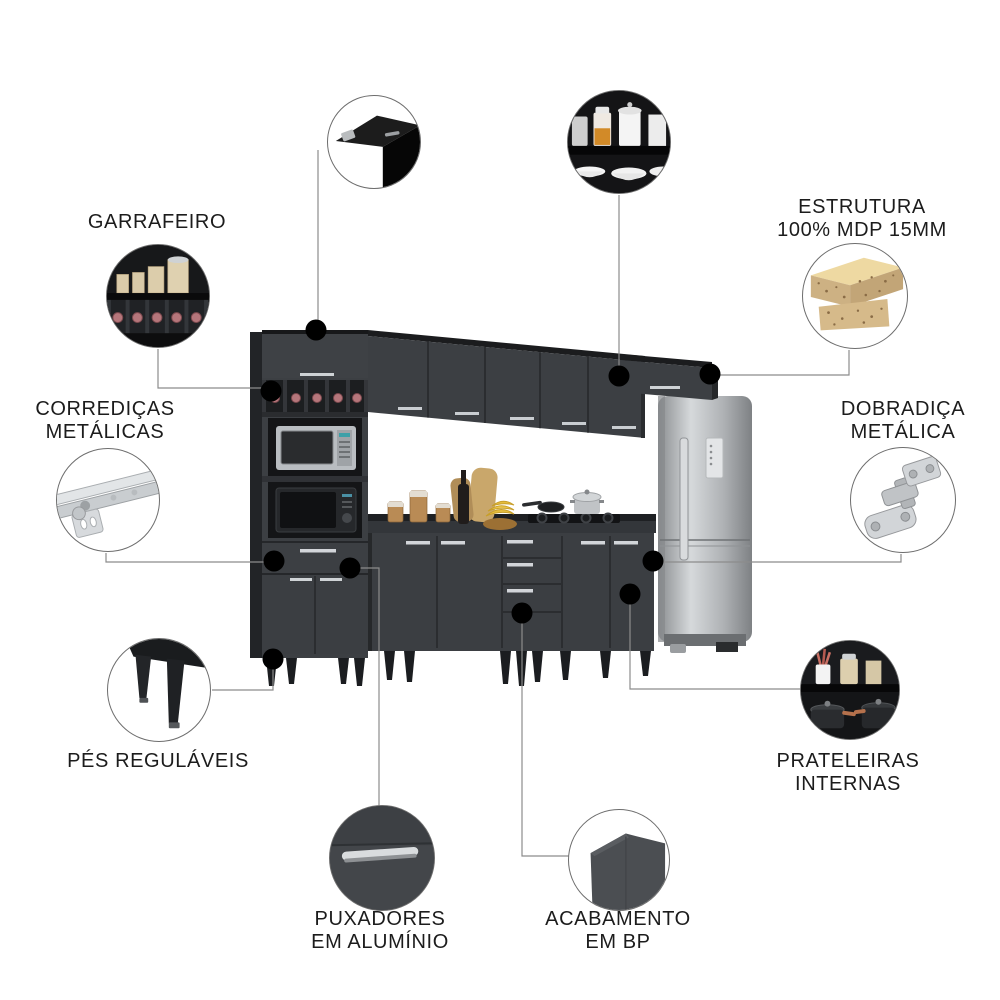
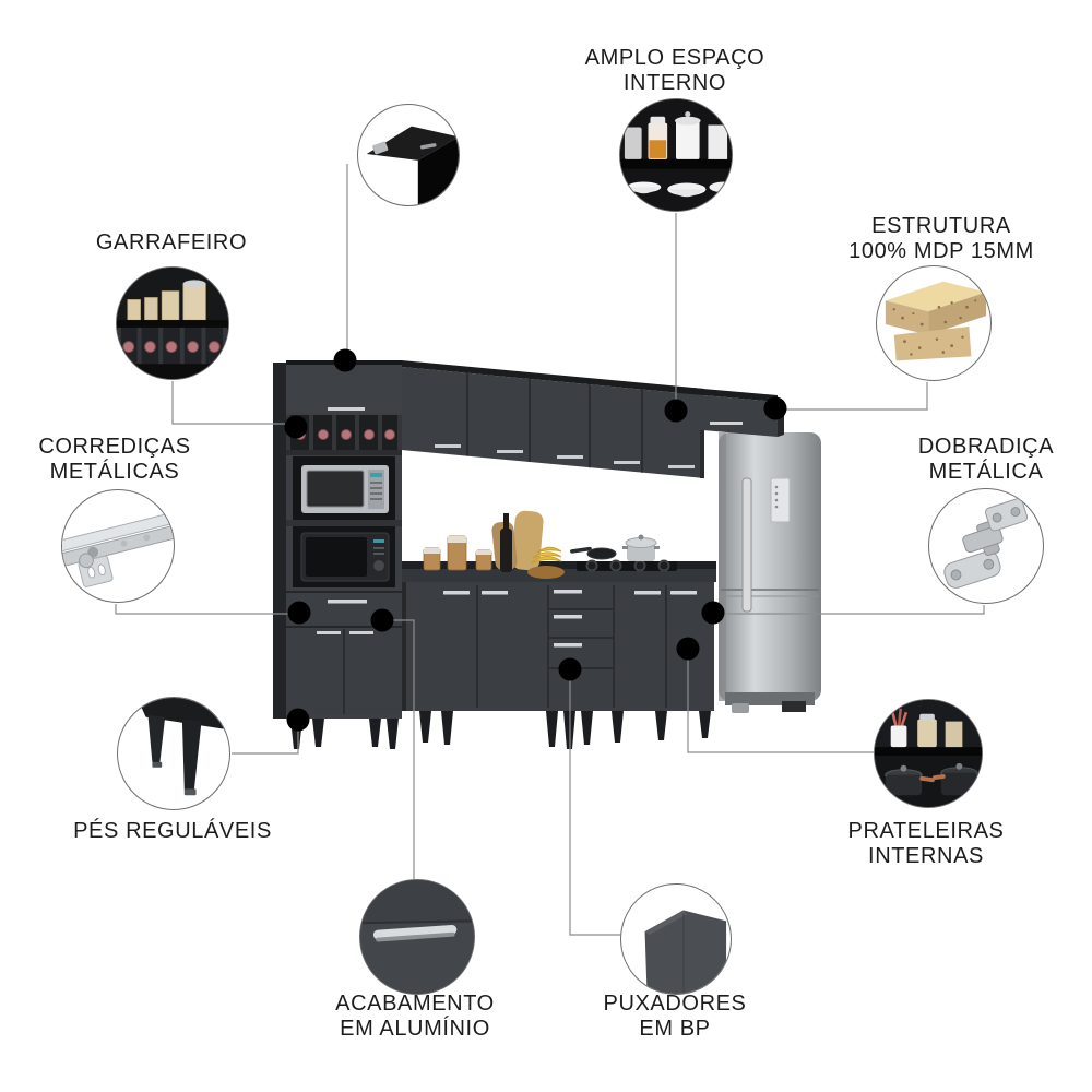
+ AMPLO ESPAÇO
+ INTERNO
  GARRAFEIRO
  ESTRUTURA
  100% MDP 15MM
  CORREDIÇAS
  METÁLICAS
  DOBRADIÇA
  METÁLICA
  PÉS REGULÁVEIS
  PRATELEIRAS
  INTERNAS
- PUXADORES
+ ACABAMENTO
  EM ALUMÍNIO
- ACABAMENTO
+ PUXADORES
  EM BP
